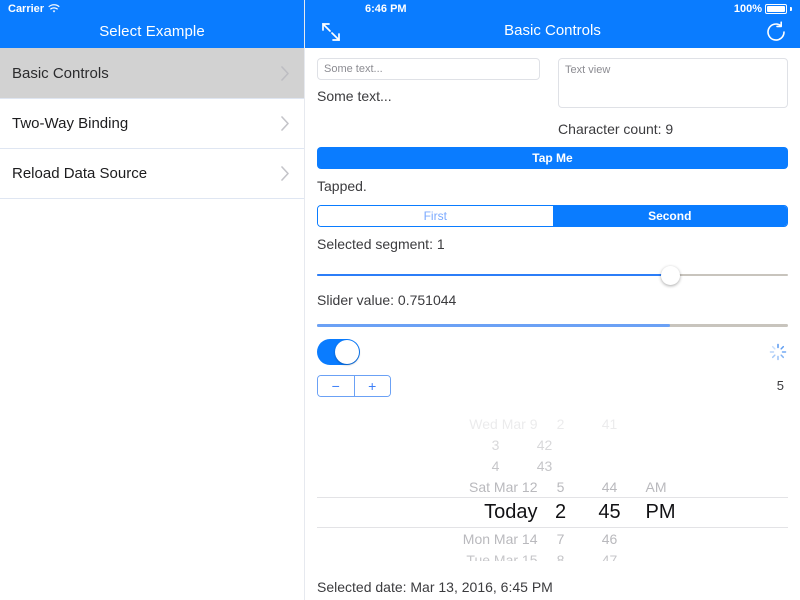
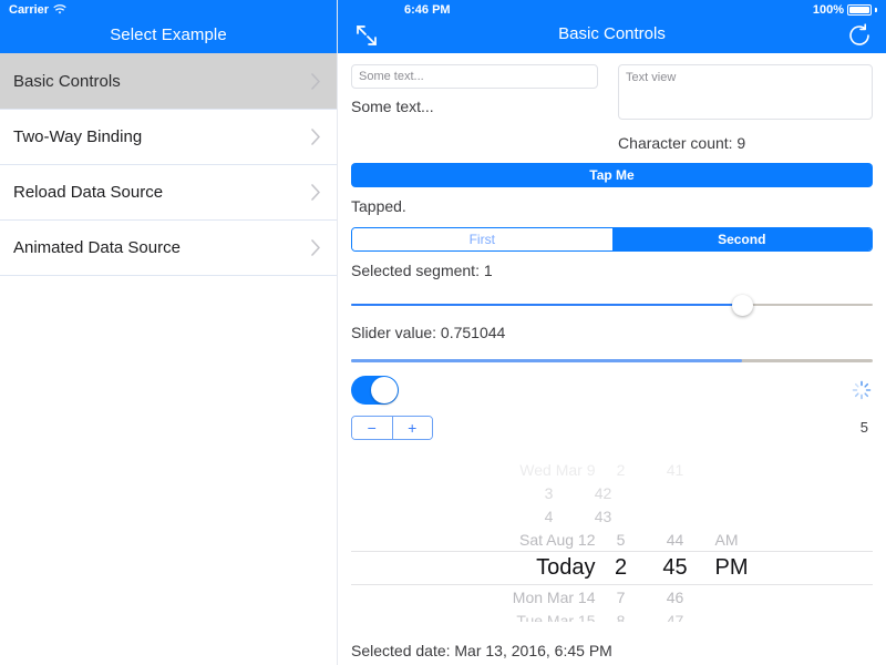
  Carrier
  Select Example
  Basic Controls
  Two-Way Binding
  Reload Data Source
+ Animated Data Source
  6:46 PM
  100%
  Basic Controls
  Some text...
  Some text...
  Text view
  Character count: 9
  Tap Me
  Tapped.
  First
  Second
  Selected segment: 1
  Slider value: 0.751044
  −
  +
  5
  3
  42
  4
  43
- Sat Mar 12
+ Sat Aug 12
  5
  44
  AM
  Today
  2
  45
  PM
  Mon Mar 14
  7
  46
  Tue Mar 15
  8
  47
  Selected date: Mar 13, 2016, 6:45 PM
